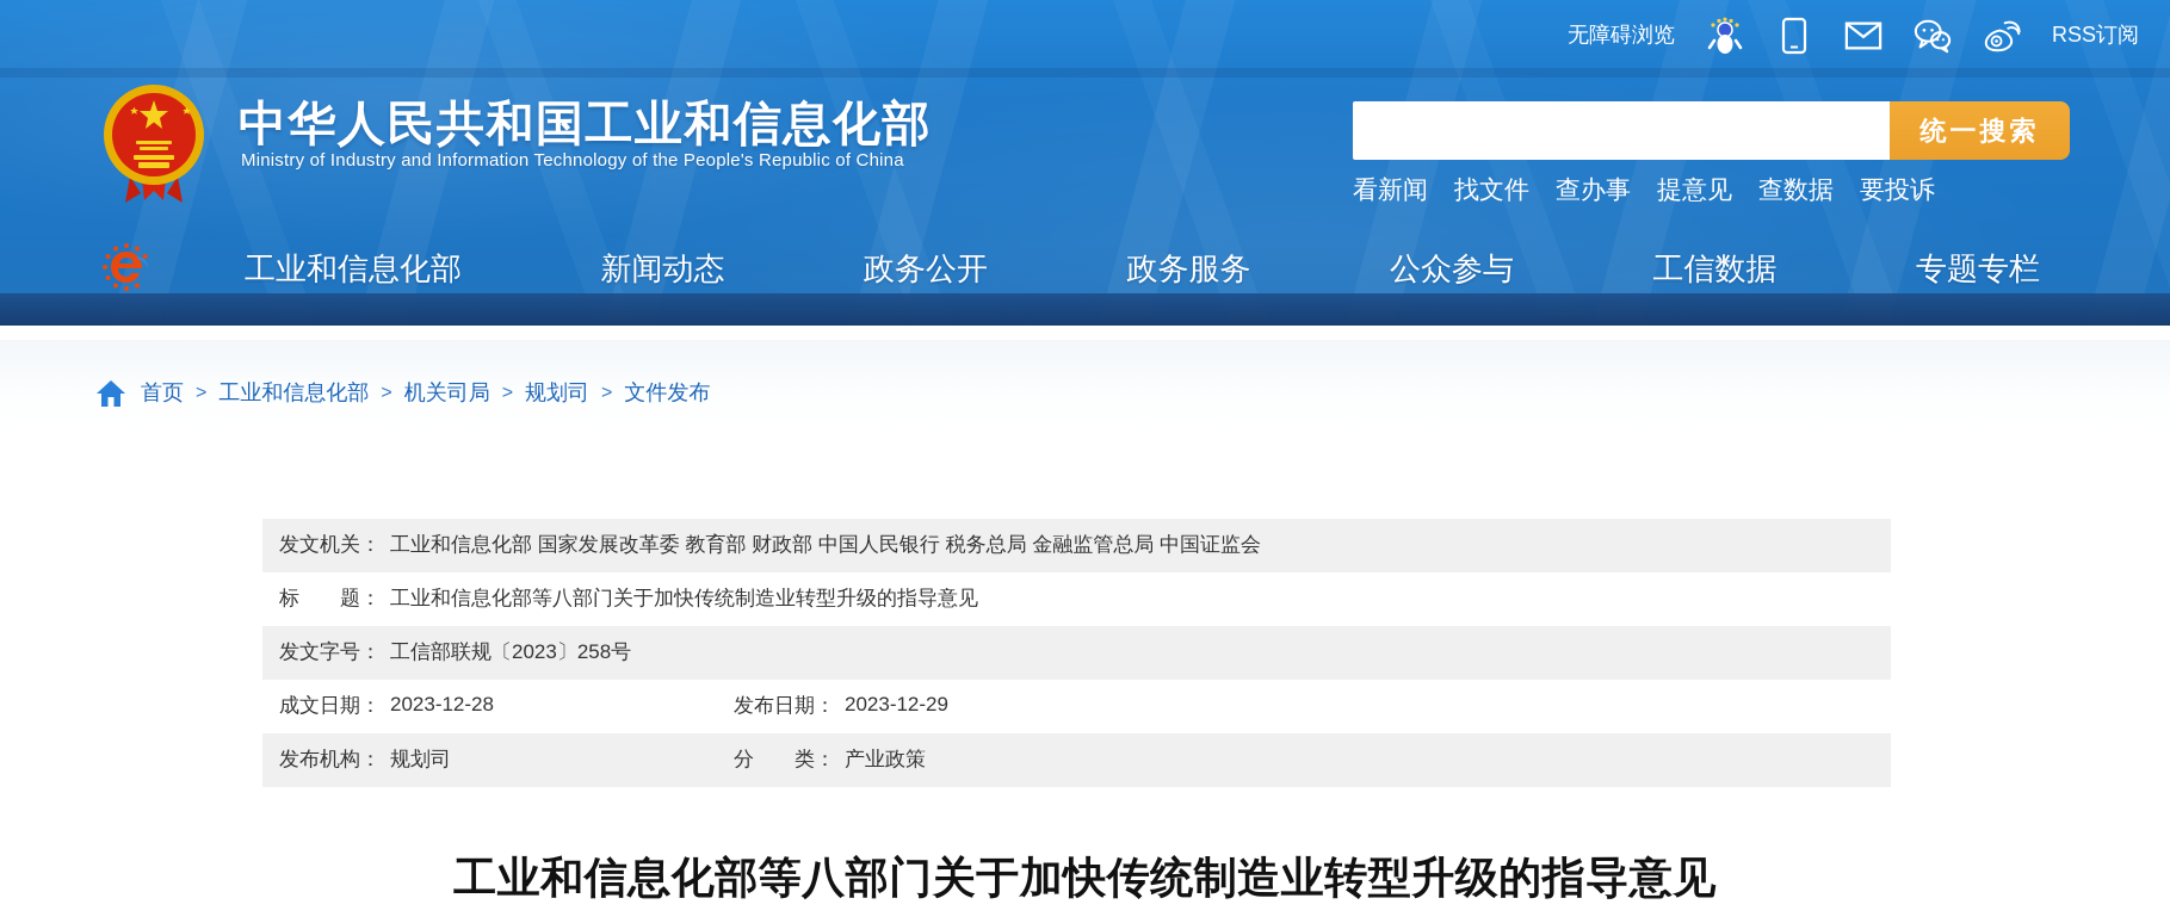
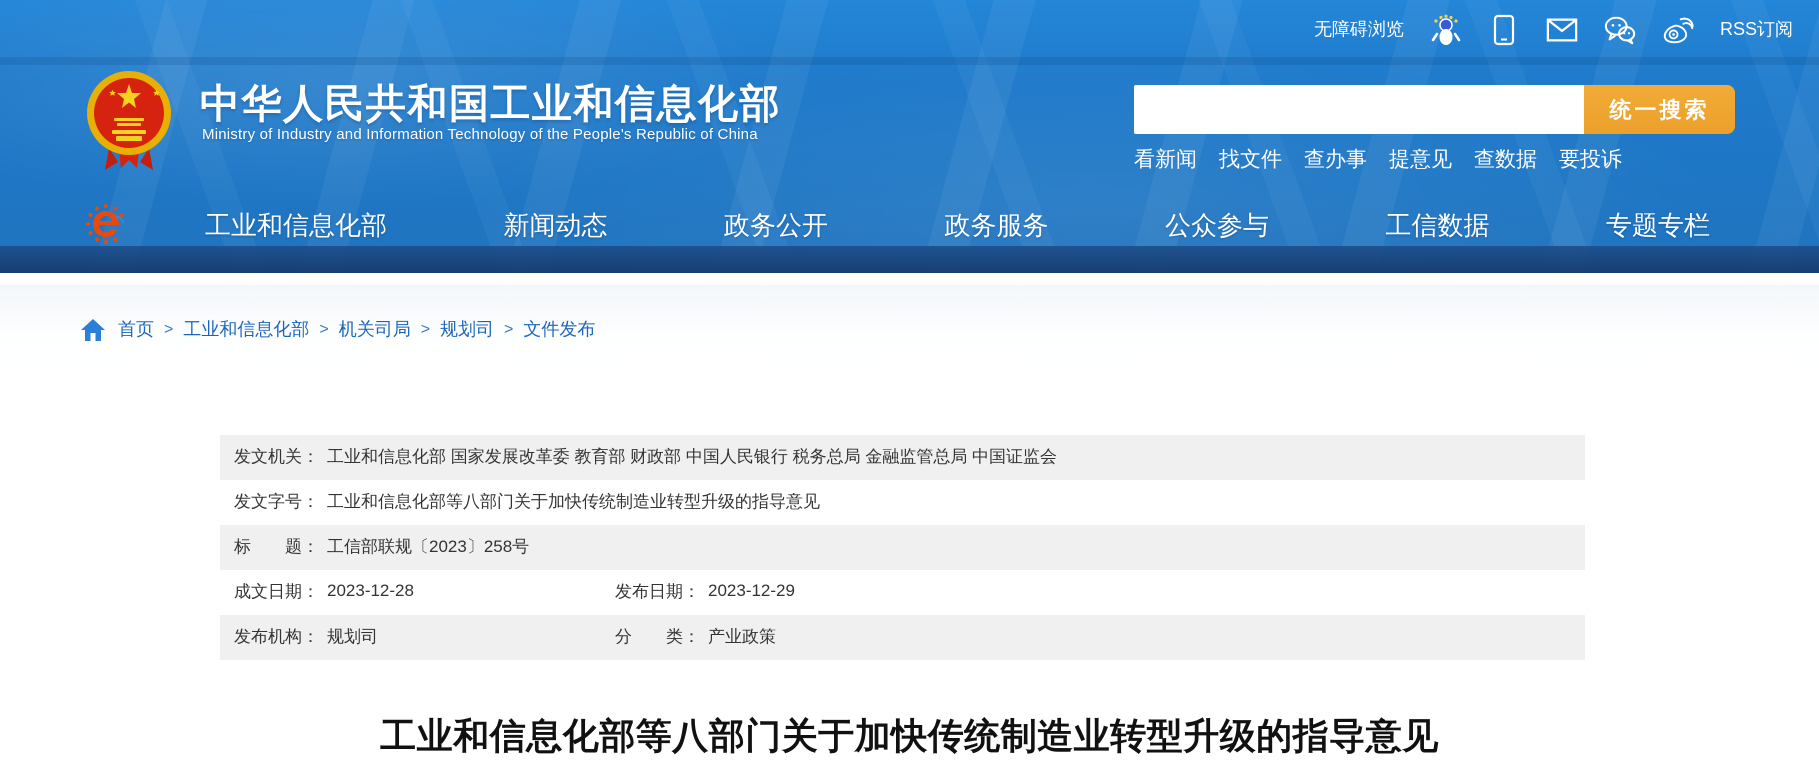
  无障碍浏览
  RSS订阅
  中华人民共和国工业和信息化部
  Ministry of Industry and Information Technology of the People's Republic of China
  统一搜索
  看新闻
  找文件
  查办事
  提意见
  查数据
  要投诉
  工业和信息化部
  新闻动态
  政务公开
  政务服务
  公众参与
  工信数据
  专题专栏
  首页
  >
  工业和信息化部
  >
  机关司局
  >
  规划司
  >
  文件发布
  发文机关：
  工业和信息化部 国家发展改革委 教育部 财政部 中国人民银行 税务总局 金融监管总局 中国证监会
- 标 题：
+ 发文字号：
  工业和信息化部等八部门关于加快传统制造业转型升级的指导意见
- 发文字号：
+ 标 题：
  工信部联规〔2023〕258号
  成文日期：
  2023-12-28
  发布日期：
  2023-12-29
  发布机构：
  规划司
  分 类：
  产业政策
  工业和信息化部等八部门关于加快传统制造业转型升级的指导意见
